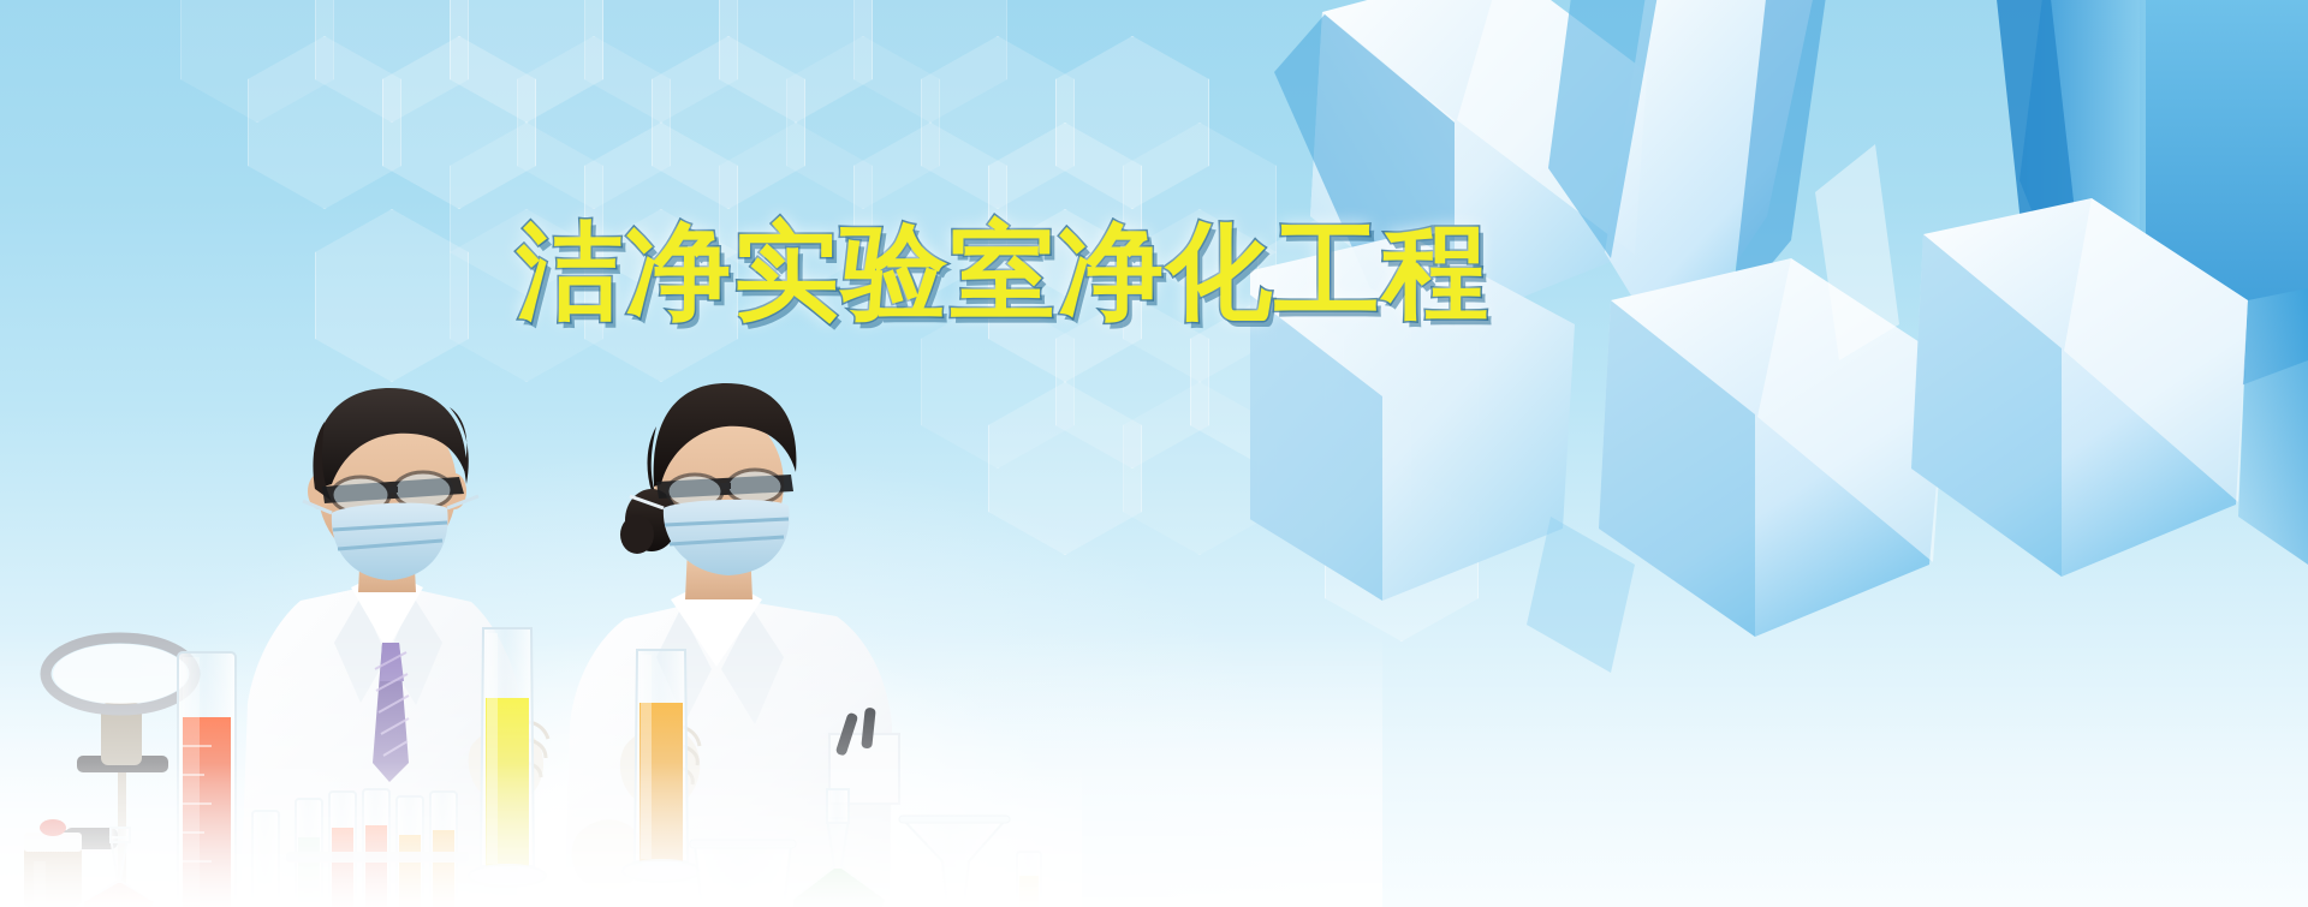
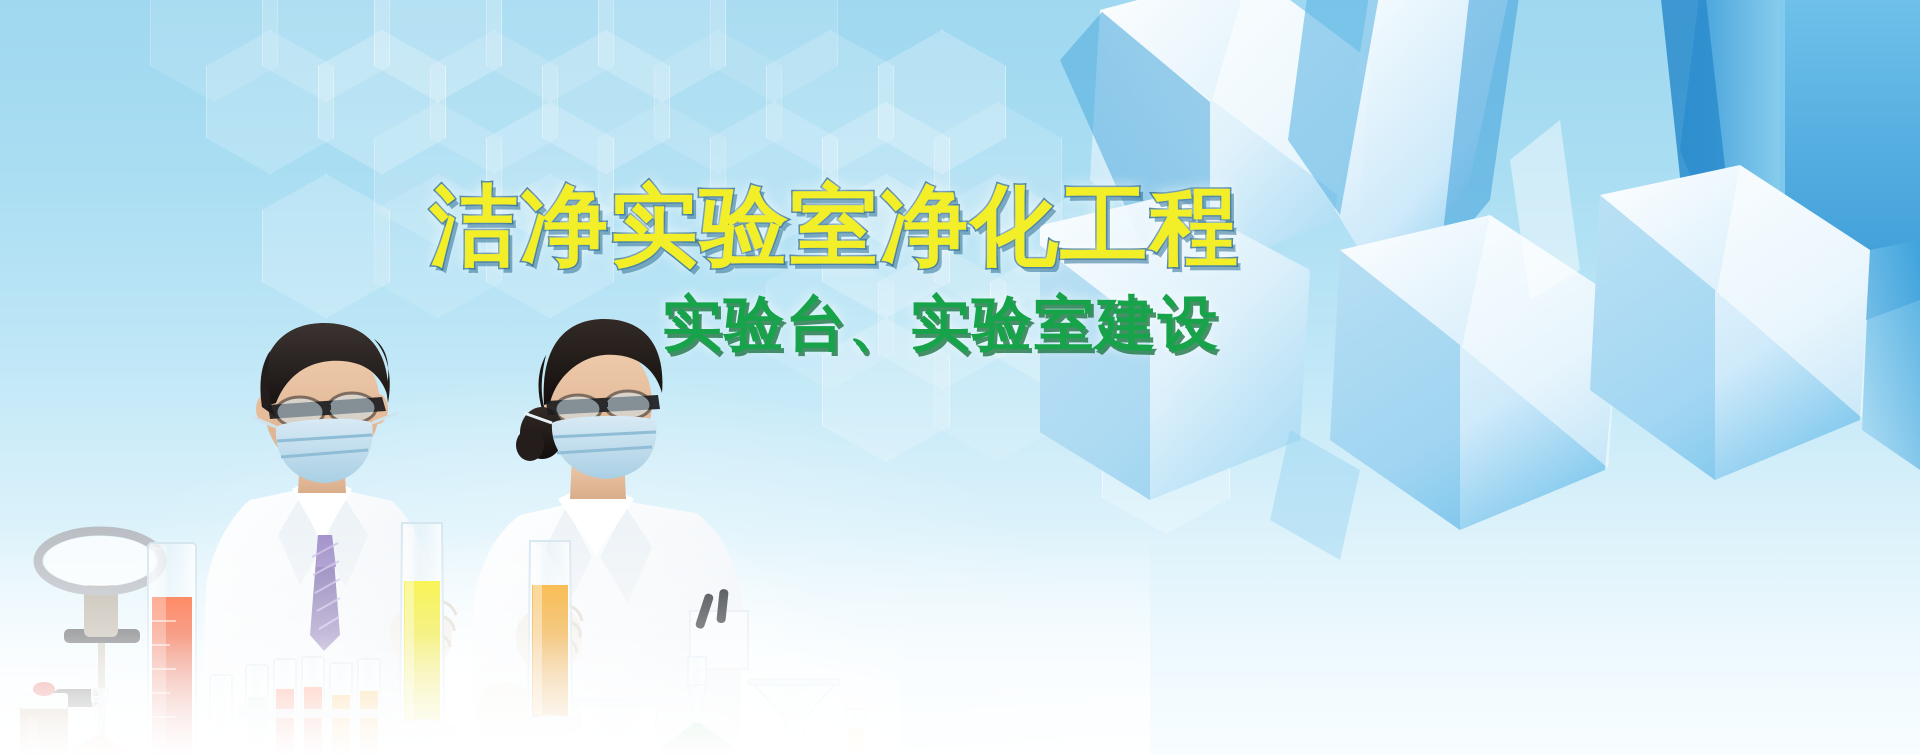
  洁净实验室净化工程
+ 实验台、实验室建设
